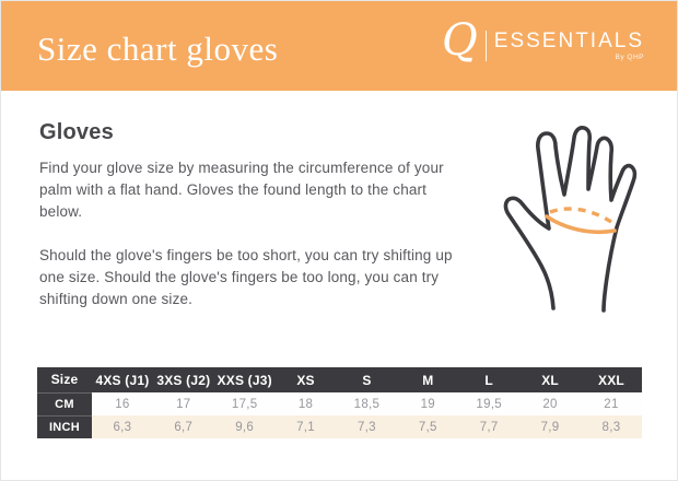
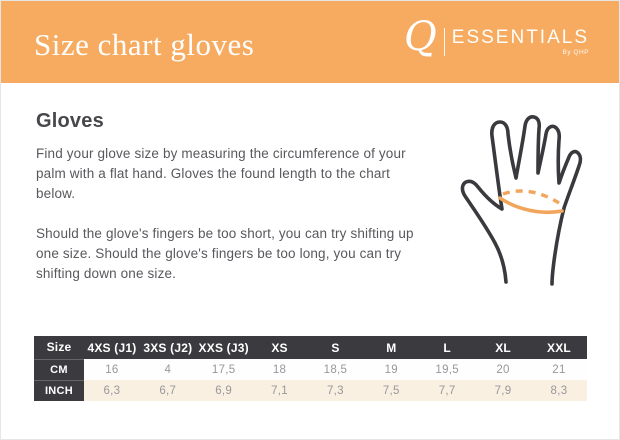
  Size chart gloves
  Q
  ESSENTIALS
  Gloves
  Find your glove size by measuring the circumference of your palm with a flat hand. Gloves the found length to the chart below.
  Should the glove's fingers be too short, you can try shifting up one size. Should the glove's fingers be too long, you can try shifting down one size.
  Size	4XS (J1)	3XS (J2)	XXS (J3)	XS	S	M	L	XL	XXL
- CM	16	17	17,5	18	18,5	19	19,5	20	21
+ CM	16	4	17,5	18	18,5	19	19,5	20	21
- INCH	6,3	6,7	9,6	7,1	7,3	7,5	7,7	7,9	8,3
+ INCH	6,3	6,7	6,9	7,1	7,3	7,5	7,7	7,9	8,3
